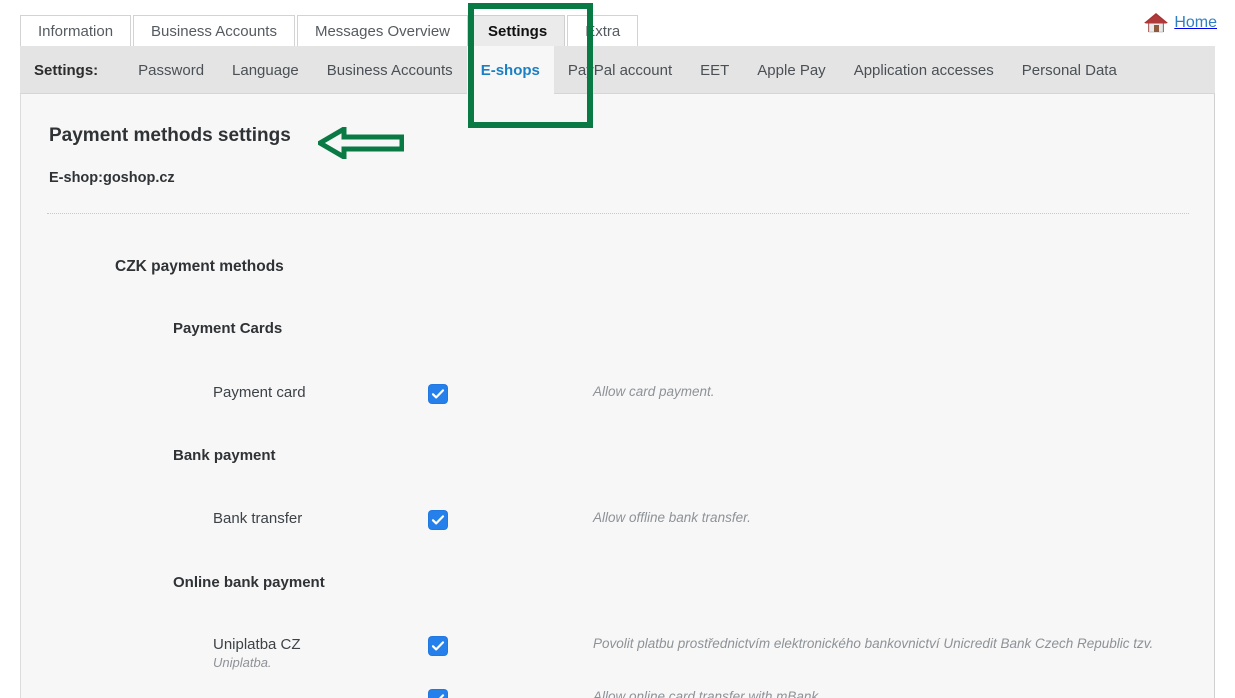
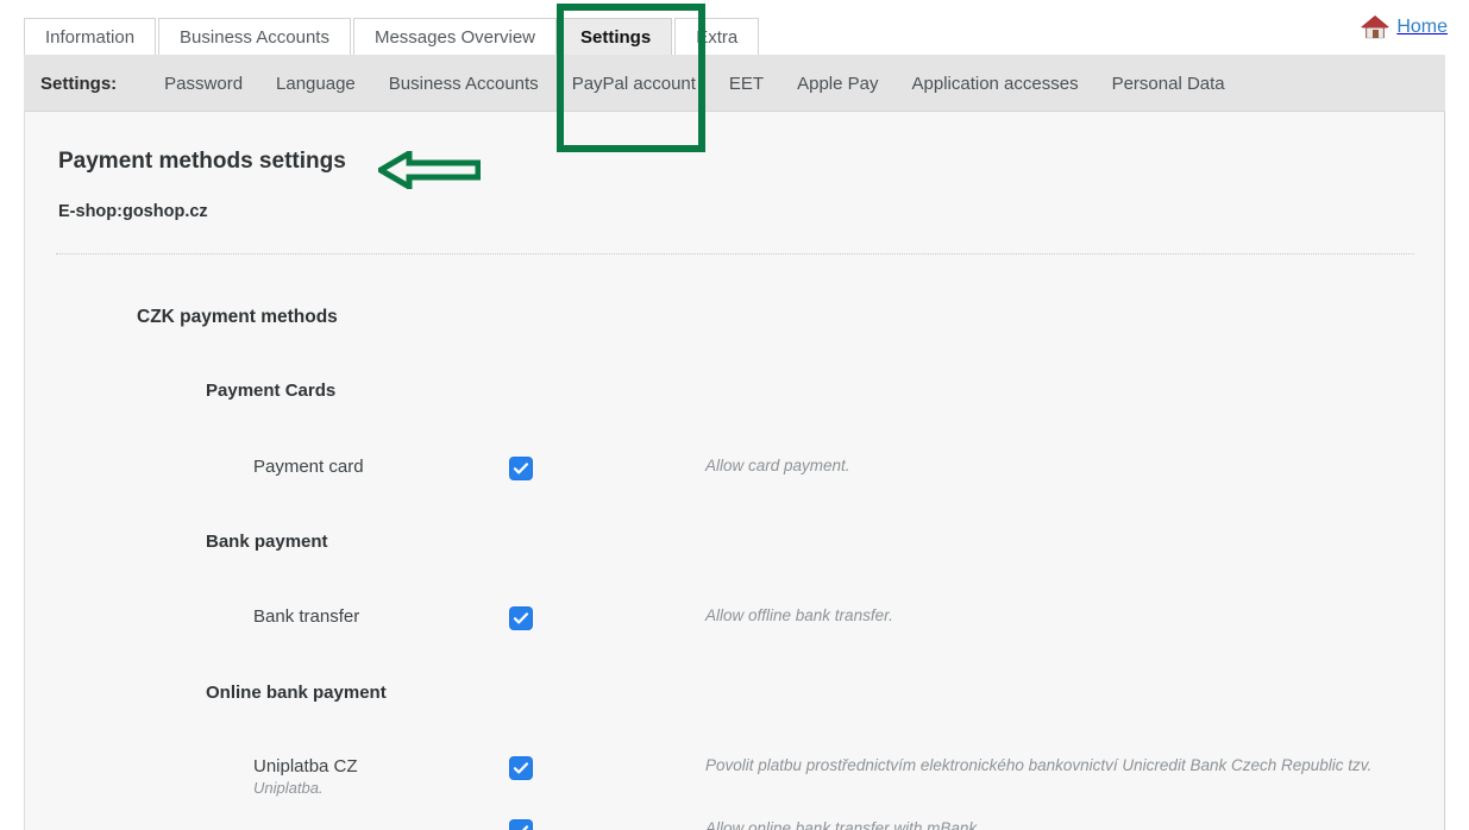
  Information
  Business Accounts
  Messages Overview
  Settings
  Extra
  Home
  Settings:
  Password
  Language
  Business Accounts
- E-shops
  PayPal account
  EET
  Apple Pay
  Application accesses
  Personal Data
  Payment methods settings
  E-shop:goshop.cz
  CZK payment methods
  Payment Cards
  Payment card
  Allow card payment.
  Bank payment
  Bank transfer
  Allow offline bank transfer.
  Online bank payment
  Uniplatba CZ
  Uniplatba.
  Povolit platbu prostřednictvím elektronického bankovnictví Unicredit Bank Czech Republic tzv.
- Allow online card transfer with mBank.
+ Allow online bank transfer with mBank.
